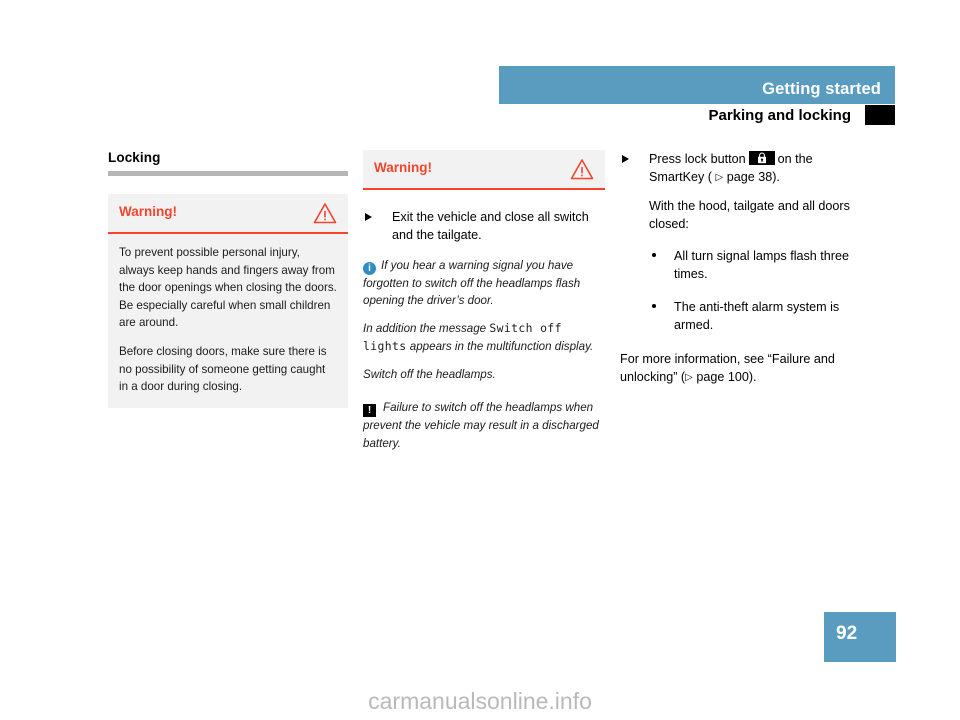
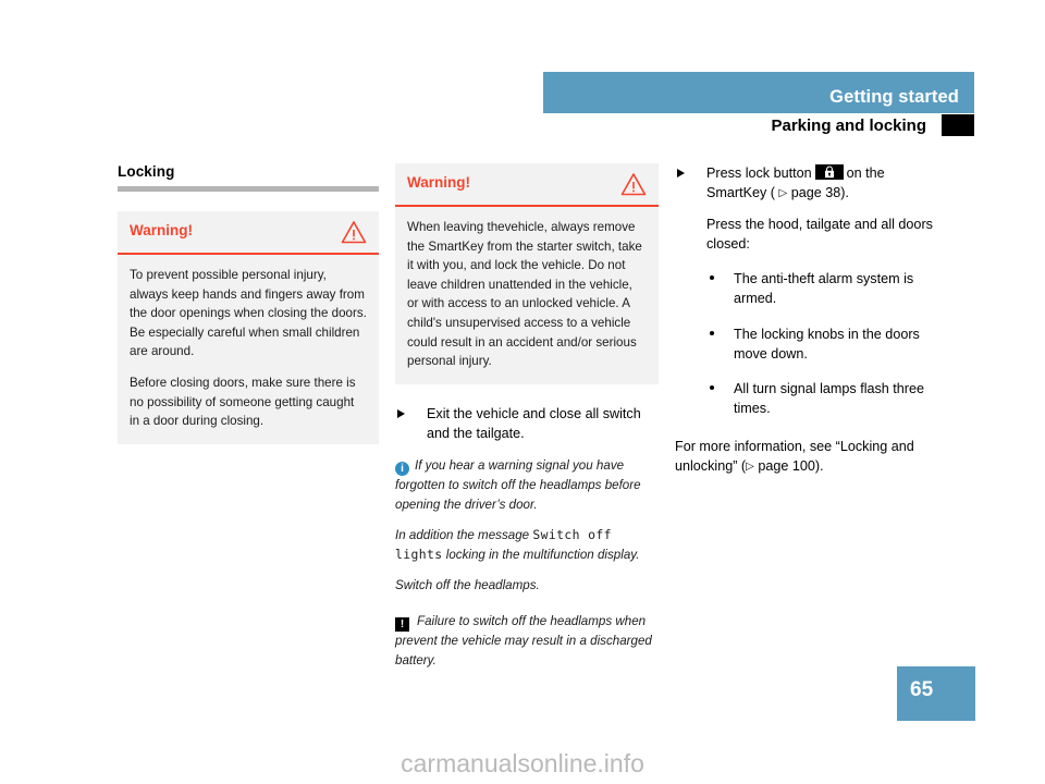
  Getting started
  Parking and locking
  Locking
  Warning!
  To prevent possible personal injury, always keep hands and fingers away from the door openings when closing the doors. Be especially careful when small children are around.
  Before closing doors, make sure there is no possibility of someone getting caught in a door during closing.
  Warning!
+ When leaving thevehicle, always remove the SmartKey from the starter switch, take it with you, and lock the vehicle. Do not leave children unattended in the vehicle, or with access to an unlocked vehicle. A child's unsupervised access to a vehicle could result in an accident and/or serious personal injury.
  Exit the vehicle and close all switch and the tailgate.
- i If you hear a warning signal you have forgotten to switch off the headlamps flash opening the driver’s door.
+ i If you hear a warning signal you have forgotten to switch off the headlamps before opening the driver’s door.
- In addition the message Switch off lights appears in the multifunction display.
+ In addition the message Switch off lights locking in the multifunction display.
  Switch off the headlamps.
  ! Failure to switch off the headlamps when prevent the vehicle may result in a discharged battery.
  Press lock button on the SmartKey ( ▷ page 38).
- With the hood, tailgate and all doors closed:
+ Press the hood, tailgate and all doors closed:
- All turn signal lamps flash three times.
+ The anti-theft alarm system is armed.
+ The locking knobs in the doors move down.
- The anti-theft alarm system is armed.
+ All turn signal lamps flash three times.
- For more information, see “Failure and unlocking” (▷ page 100).
+ For more information, see “Locking and unlocking” (▷ page 100).
- 92
+ 65
  carmanualsonline.info
